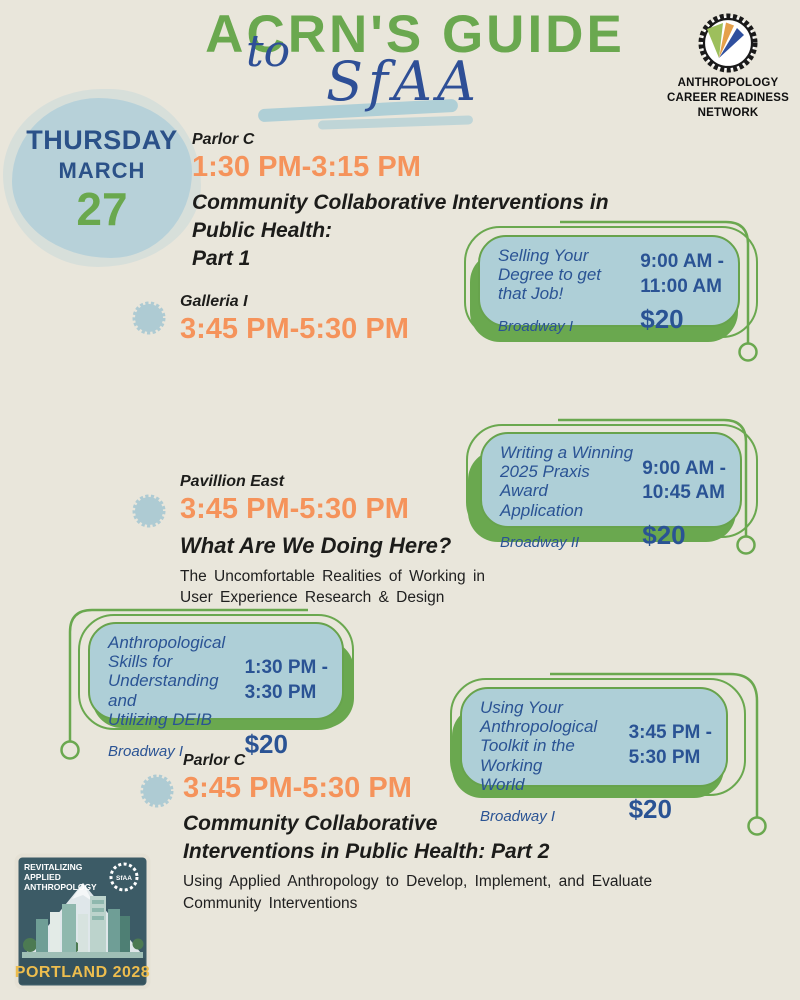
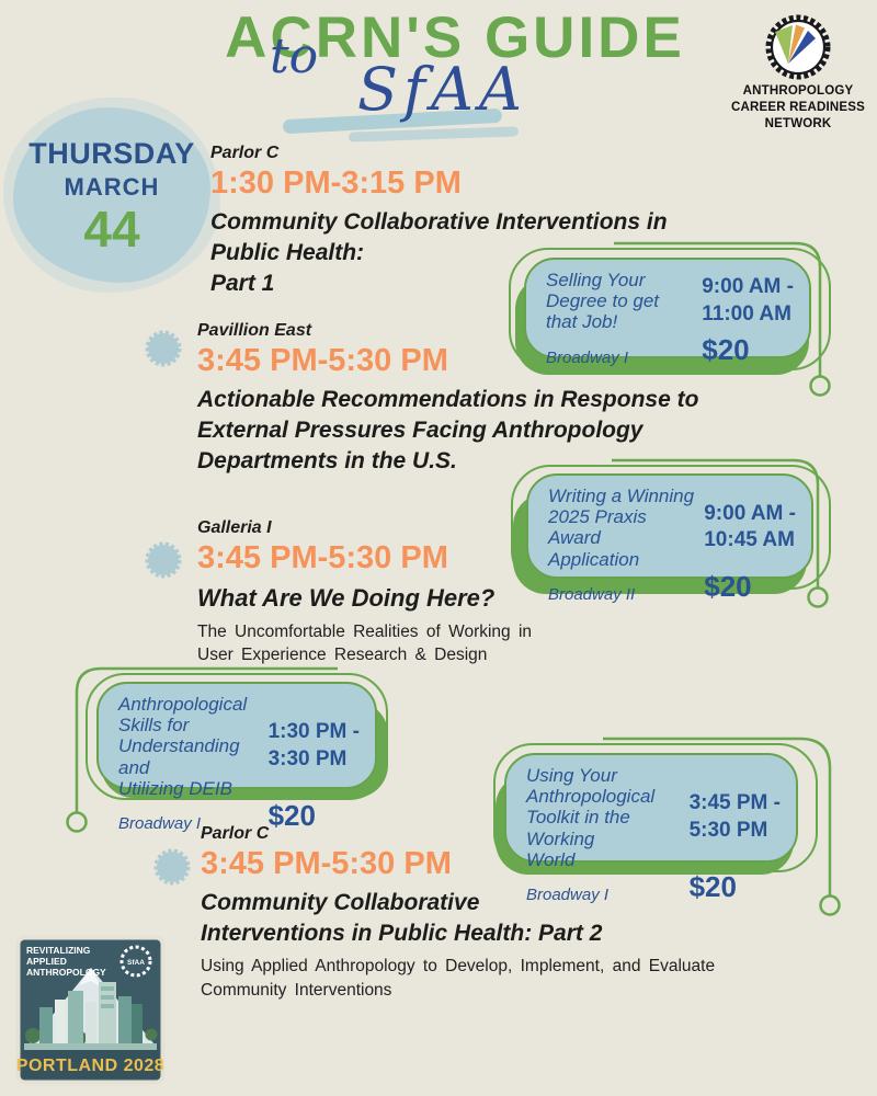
  ACRN'S GUIDE
  to
  SfAA
  ANTHROPOLOGY
  CAREER READINESS
  NETWORK
  THURSDAY
  MARCH
- 27
+ 44
  Parlor C
  1:30 PM-3:15 PM
  Community Collaborative Interventions in Public Health:
  Part 1
  Selling Your
  Degree to get
  that Job!
  9:00 AM -
  11:00 AM
  Broadway I
  $20
- Galleria I
+ Pavillion East
  3:45 PM-5:30 PM
+ Actionable Recommendations in Response to
+ External Pressures Facing Anthropology
+ Departments in the U.S.
  Writing a Winning
  2025 Praxis Award
  Application
  9:00 AM -
  10:45 AM
  Broadway II
  $20
- Pavillion East
+ Galleria I
  3:45 PM-5:30 PM
  What Are We Doing Here?
  The Uncomfortable Realities of Working in
  User Experience Research & Design
  Anthropological Skills for
  Understanding and
  Utilizing DEIB
  1:30 PM -
  3:30 PM
  Broadway I
  $20
  Using Your Anthropological
  Toolkit in the Working
  World
  3:45 PM -
  5:30 PM
  Broadway I
  $20
  Parlor C
  3:45 PM-5:30 PM
  Community Collaborative
  Interventions in Public Health: Part 2
  Using Applied Anthropology to Develop, Implement, and Evaluate
  Community Interventions
  PORTLAND 2028
  REVITALIZING
  APPLIED
  ANTHROPOLOGY
